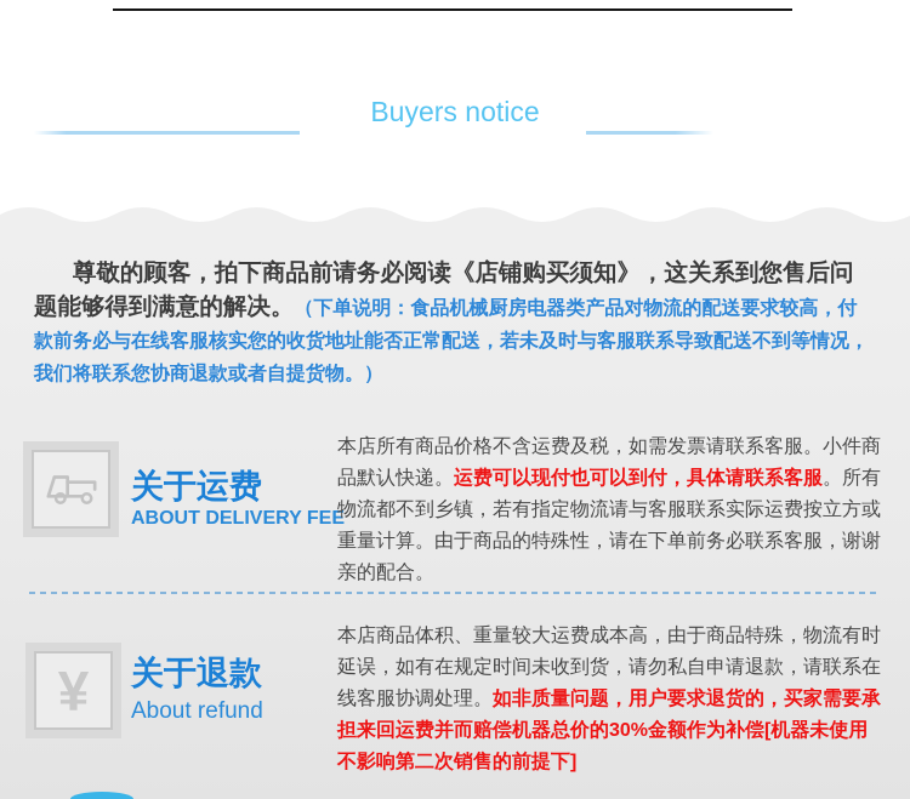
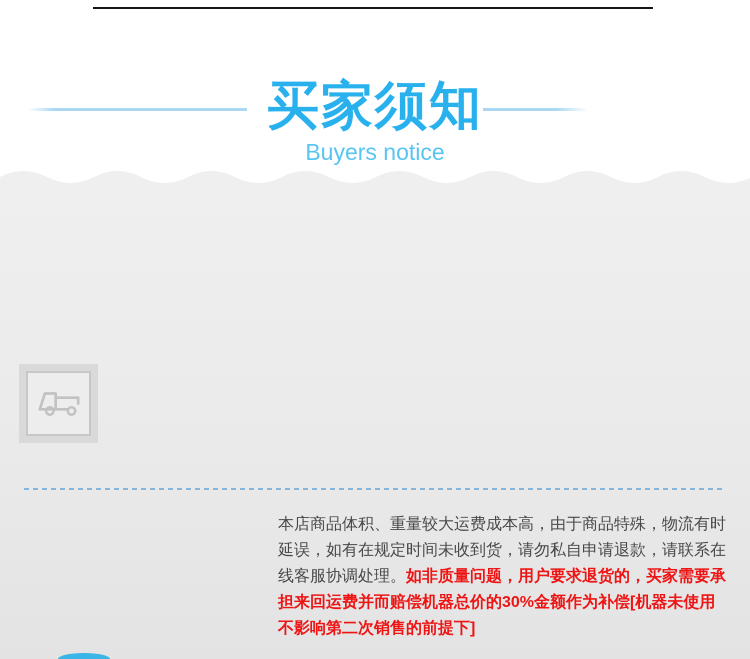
+ 买家须知
  Buyers notice
- 尊敬的顾客，拍下商品前请务必阅读《店铺购买须知》，这关系到您售后问题能够得到满意的解决。（下单说明：食品机械厨房电器类产品对物流的配送要求较高，付款前务必与在线客服核实您的收货地址能否正常配送，若未及时与客服联系导致配送不到等情况，我们将联系您协商退款或者自提货物。）
- 关于运费
- ABOUT DELIVERY FEE
- 本店所有商品价格不含运费及税，如需发票请联系客服。小件商品默认快递。运费可以现付也可以到付，具体请联系客服。所有物流都不到乡镇，若有指定物流请与客服联系实际运费按立方或重量计算。由于商品的特殊性，请在下单前务必联系客服，谢谢亲的配合。
- ¥
- 关于退款
- About refund
  本店商品体积、重量较大运费成本高，由于商品特殊，物流有时延误，如有在规定时间未收到货，请勿私自申请退款，请联系在线客服协调处理。如非质量问题，用户要求退货的，买家需要承担来回运费并而赔偿机器总价的30%金额作为补偿[机器未使用不影响第二次销售的前提下]
